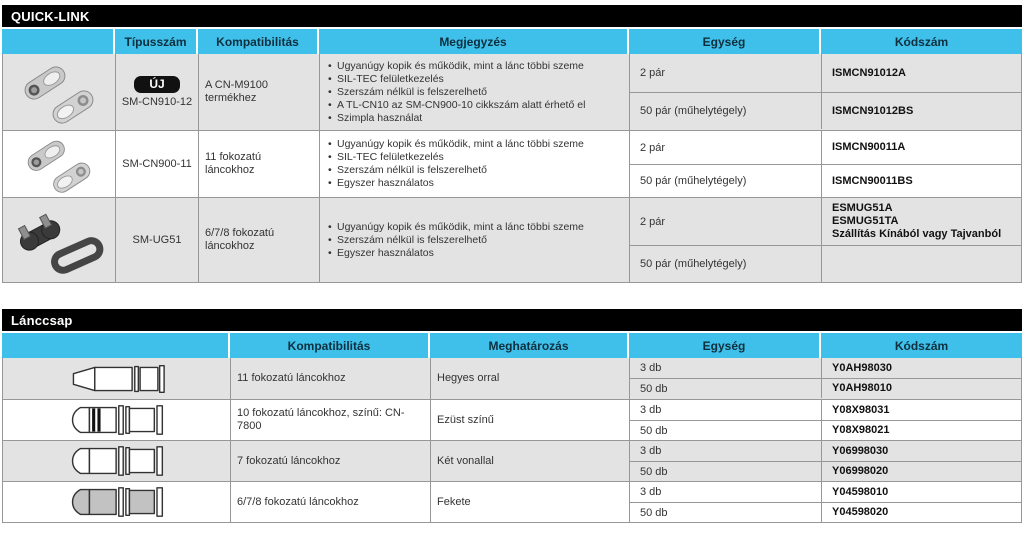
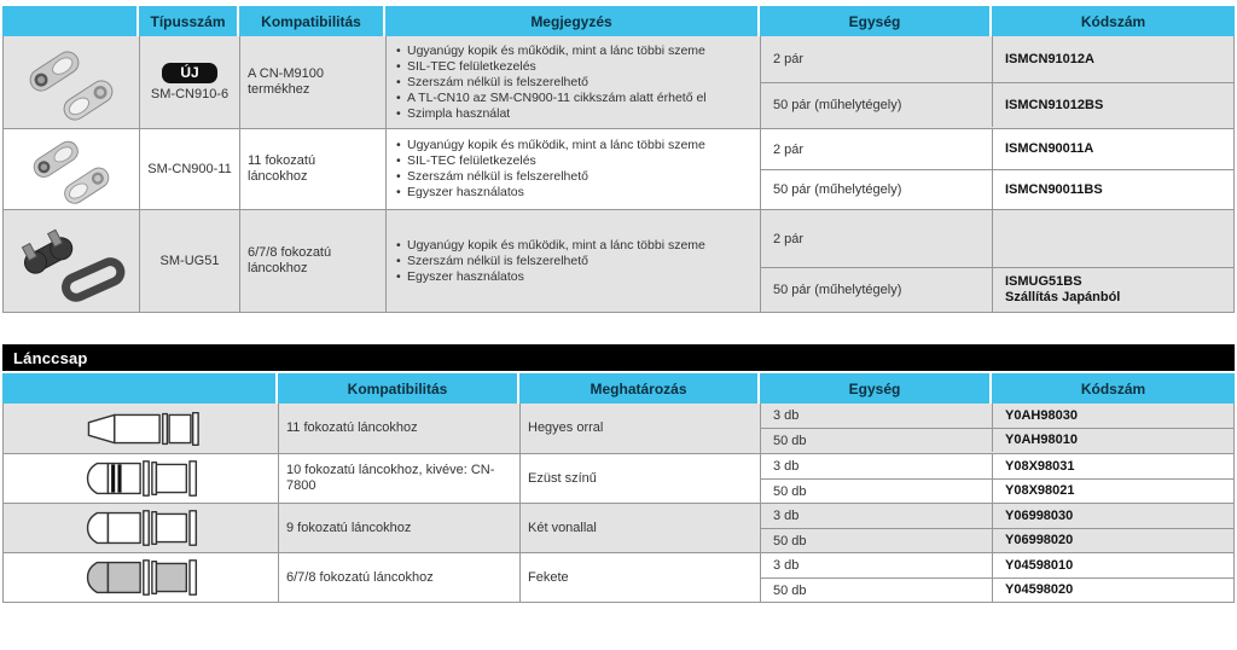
- QUICK-LINK
  Típusszám
  Kompatibilitás
  Megjegyzés
  Egység
  Kódszám
  ÚJ
- SM-CN910-12
+ SM-CN910-6
  A CN-M9100 termékhez
  Ugyanúgy kopik és működik, mint a lánc többi szeme
  SIL-TEC felületkezelés
  Szerszám nélkül is felszerelhető
- A TL-CN10 az SM-CN900-10 cikkszám alatt érhető el
+ A TL-CN10 az SM-CN900-11 cikkszám alatt érhető el
  Szimpla használat
  2 pár
  ISMCN91012A
  50 pár (műhelytégely)
  ISMCN91012BS
  SM-CN900-11
  11 fokozatú láncokhoz
  Ugyanúgy kopik és működik, mint a lánc többi szeme
  SIL-TEC felületkezelés
  Szerszám nélkül is felszerelhető
  Egyszer használatos
  2 pár
  ISMCN90011A
  50 pár (műhelytégely)
  ISMCN90011BS
  SM-UG51
  6/7/8 fokozatú láncokhoz
  Ugyanúgy kopik és működik, mint a lánc többi szeme
  Szerszám nélkül is felszerelhető
  Egyszer használatos
  2 pár
- ESMUG51A
- ESMUG51TA
- Szállítás Kínából vagy Tajvanból
  50 pár (műhelytégely)
+ ISMUG51BS
+ Szállítás Japánból
  Lánccsap
  Kompatibilitás
  Meghatározás
  Egység
  Kódszám
  11 fokozatú láncokhoz
  Hegyes orral
  3 db
  Y0AH98030
  50 db
  Y0AH98010
- 10 fokozatú láncokhoz, színű: CN-7800
+ 10 fokozatú láncokhoz, kivéve: CN-7800
  Ezüst színű
  3 db
  Y08X98031
  50 db
  Y08X98021
- 7 fokozatú láncokhoz
+ 9 fokozatú láncokhoz
  Két vonallal
  3 db
  Y06998030
  50 db
  Y06998020
  6/7/8 fokozatú láncokhoz
  Fekete
  3 db
  Y04598010
  50 db
  Y04598020
